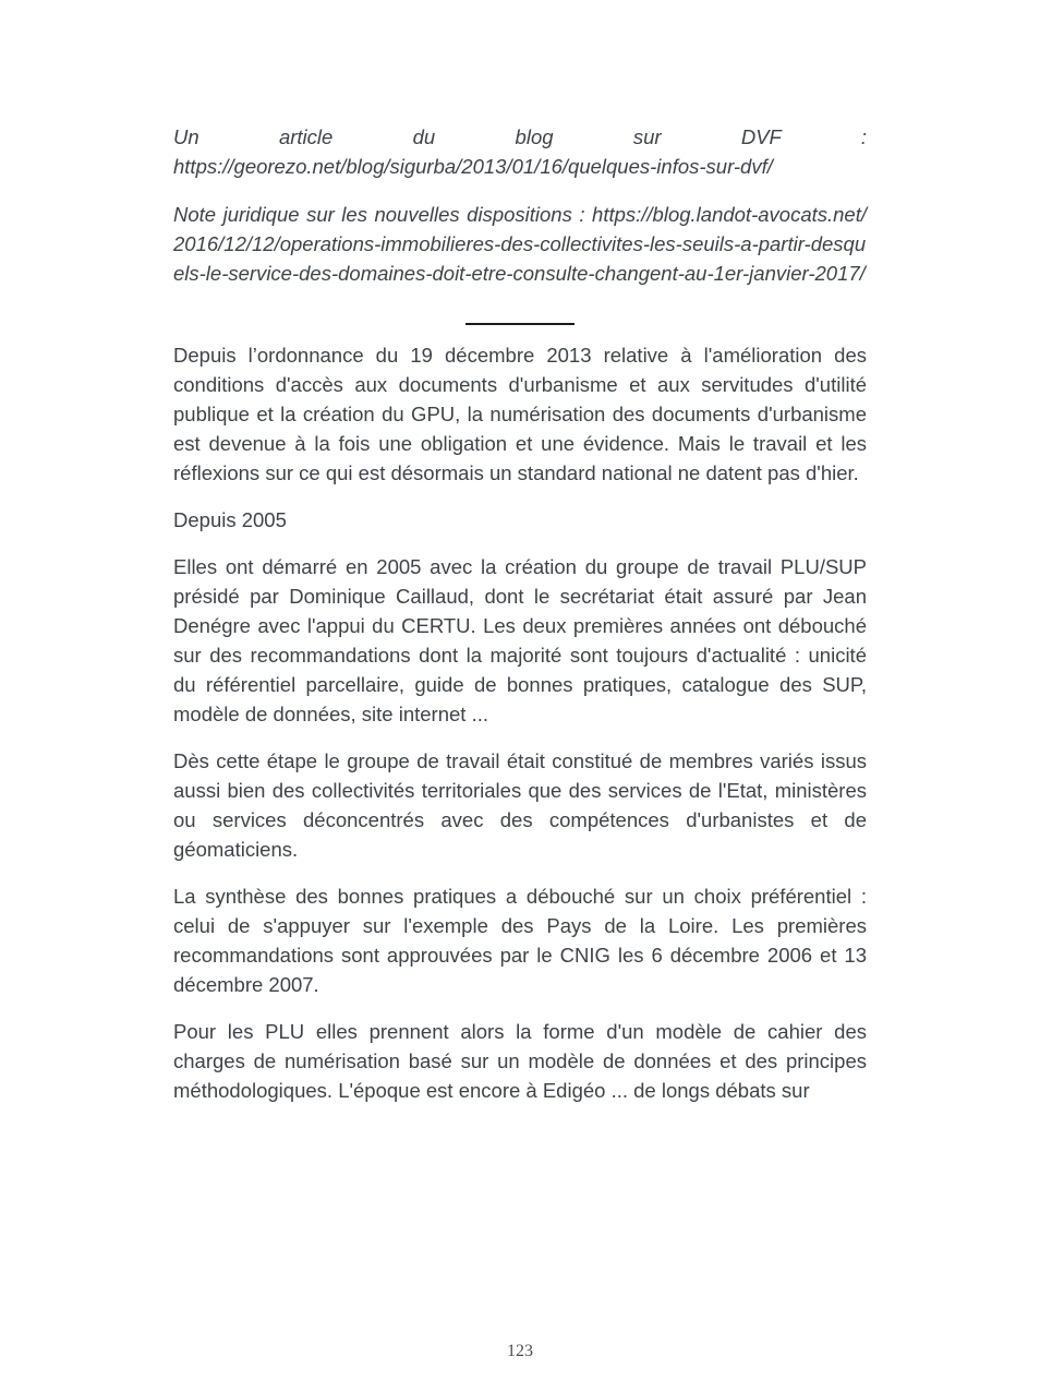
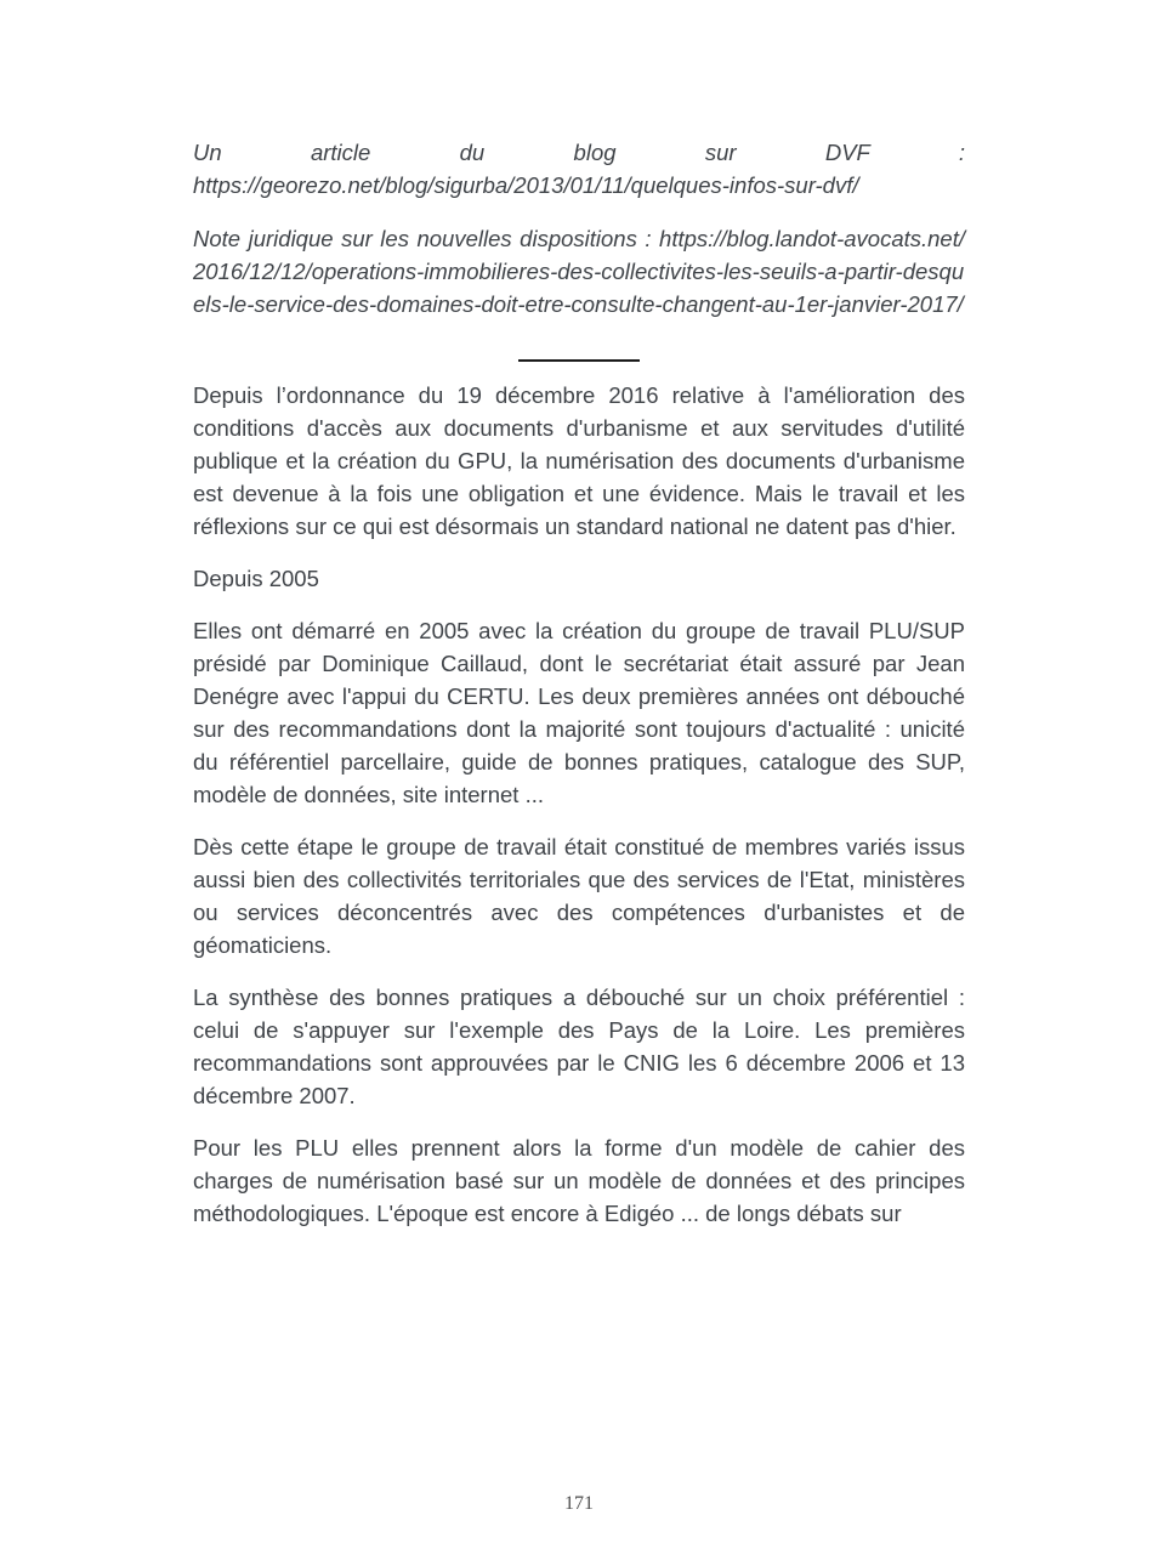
- Un article du blog sur DVF : https://georezo.net/blog/sigurba/2013/01/16/quelques-infos-sur-dvf/
+ Un article du blog sur DVF : https://georezo.net/blog/sigurba/2013/01/11/quelques-infos-sur-dvf/
  Note juridique sur les nouvelles dispositions : https://blog.landot-avocats.net/2016/12/12/operations-immobilieres-des-collectivites-les-seuils-a-partir-desquels-le-service-des-domaines-doit-etre-consulte-changent-au-1er-janvier-2017/
- Depuis l’ordonnance du 19 décembre 2013 relative à l'amélioration des conditions d'accès aux documents d'urbanisme et aux servitudes d'utilité publique et la création du GPU, la numérisation des documents d'urbanisme est devenue à la fois une obligation et une évidence. Mais le travail et les réflexions sur ce qui est désormais un standard national ne datent pas d'hier.
+ Depuis l’ordonnance du 19 décembre 2016 relative à l'amélioration des conditions d'accès aux documents d'urbanisme et aux servitudes d'utilité publique et la création du GPU, la numérisation des documents d'urbanisme est devenue à la fois une obligation et une évidence. Mais le travail et les réflexions sur ce qui est désormais un standard national ne datent pas d'hier.
  Depuis 2005
  Elles ont démarré en 2005 avec la création du groupe de travail PLU/SUP présidé par Dominique Caillaud, dont le secrétariat était assuré par Jean Denégre avec l'appui du CERTU. Les deux premières années ont débouché sur des recommandations dont la majorité sont toujours d'actualité : unicité du référentiel parcellaire, guide de bonnes pratiques, catalogue des SUP, modèle de données, site internet ...
  Dès cette étape le groupe de travail était constitué de membres variés issus aussi bien des collectivités territoriales que des services de l'Etat, ministères ou services déconcentrés avec des compétences d'urbanistes et de géomaticiens.
  La synthèse des bonnes pratiques a débouché sur un choix préférentiel : celui de s'appuyer sur l'exemple des Pays de la Loire. Les premières recommandations sont approuvées par le CNIG les 6 décembre 2006 et 13 décembre 2007.
  Pour les PLU elles prennent alors la forme d'un modèle de cahier des charges de numérisation basé sur un modèle de données et des principes méthodologiques. L'époque est encore à Edigéo ... de longs débats sur
- 123
+ 171
